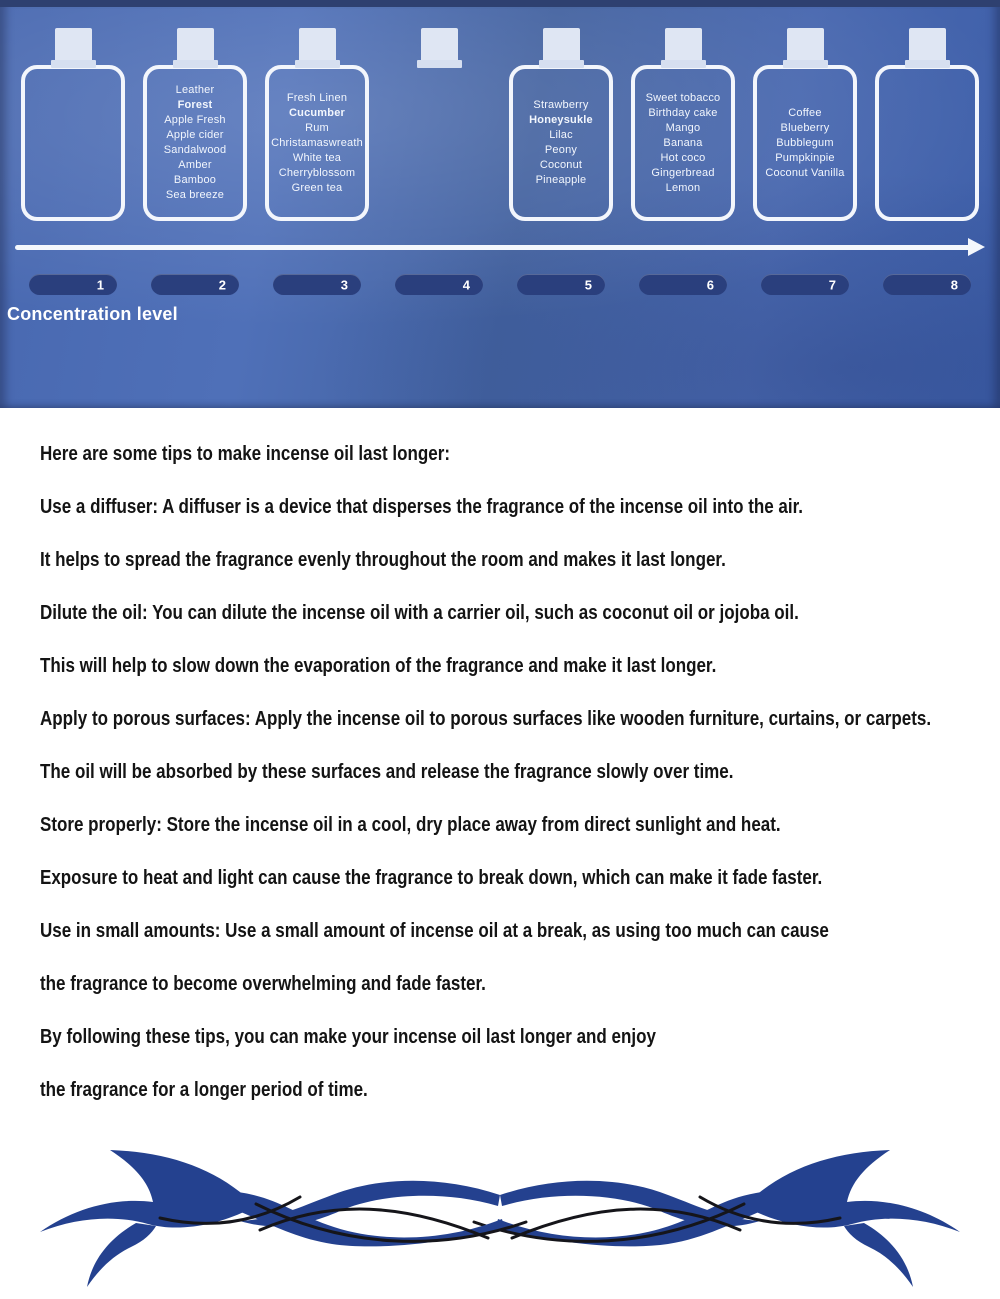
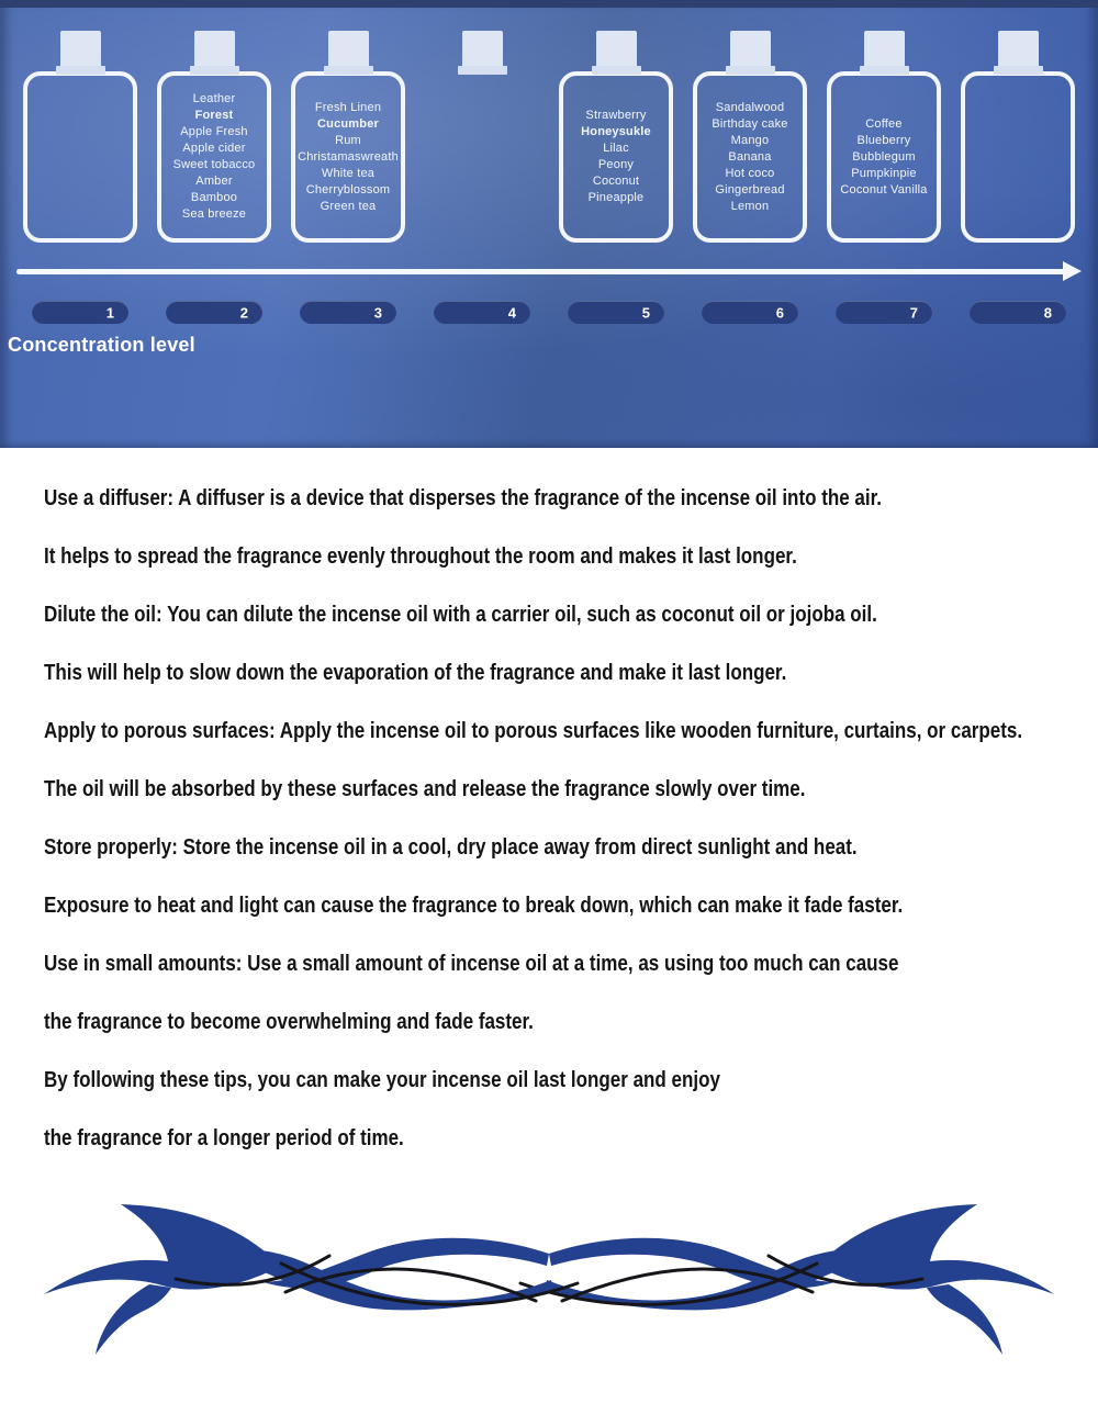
  Leather
  Forest
  Apple Fresh
  Apple cider
- Sandalwood
+ Sweet tobacco
  Amber
  Bamboo
  Sea breeze
  Fresh Linen
  Cucumber
  Rum
  Christamaswreath
  White tea
  Cherryblossom
  Green tea
  Strawberry
  Honeysukle
  Lilac
  Peony
  Coconut
  Pineapple
- Sweet tobacco
+ Sandalwood
  Birthday cake
  Mango
  Banana
  Hot coco
  Gingerbread Lemon
  Coffee
  Blueberry
  Bubblegum
  Pumpkinpie
  Coconut Vanilla
  1
  2
  3
  4
  5
  6
  7
  8
  Concentration level
- Here are some tips to make incense oil last longer:
  Use a diffuser: A diffuser is a device that disperses the fragrance of the incense oil into the air.
  It helps to spread the fragrance evenly throughout the room and makes it last longer.
  Dilute the oil: You can dilute the incense oil with a carrier oil, such as coconut oil or jojoba oil.
  This will help to slow down the evaporation of the fragrance and make it last longer.
  Apply to porous surfaces: Apply the incense oil to porous surfaces like wooden furniture, curtains, or carpets.
  The oil will be absorbed by these surfaces and release the fragrance slowly over time.
  Store properly: Store the incense oil in a cool, dry place away from direct sunlight and heat.
  Exposure to heat and light can cause the fragrance to break down, which can make it fade faster.
- Use in small amounts: Use a small amount of incense oil at a break, as using too much can cause
+ Use in small amounts: Use a small amount of incense oil at a time, as using too much can cause
  the fragrance to become overwhelming and fade faster.
  By following these tips, you can make your incense oil last longer and enjoy
  the fragrance for a longer period of time.
